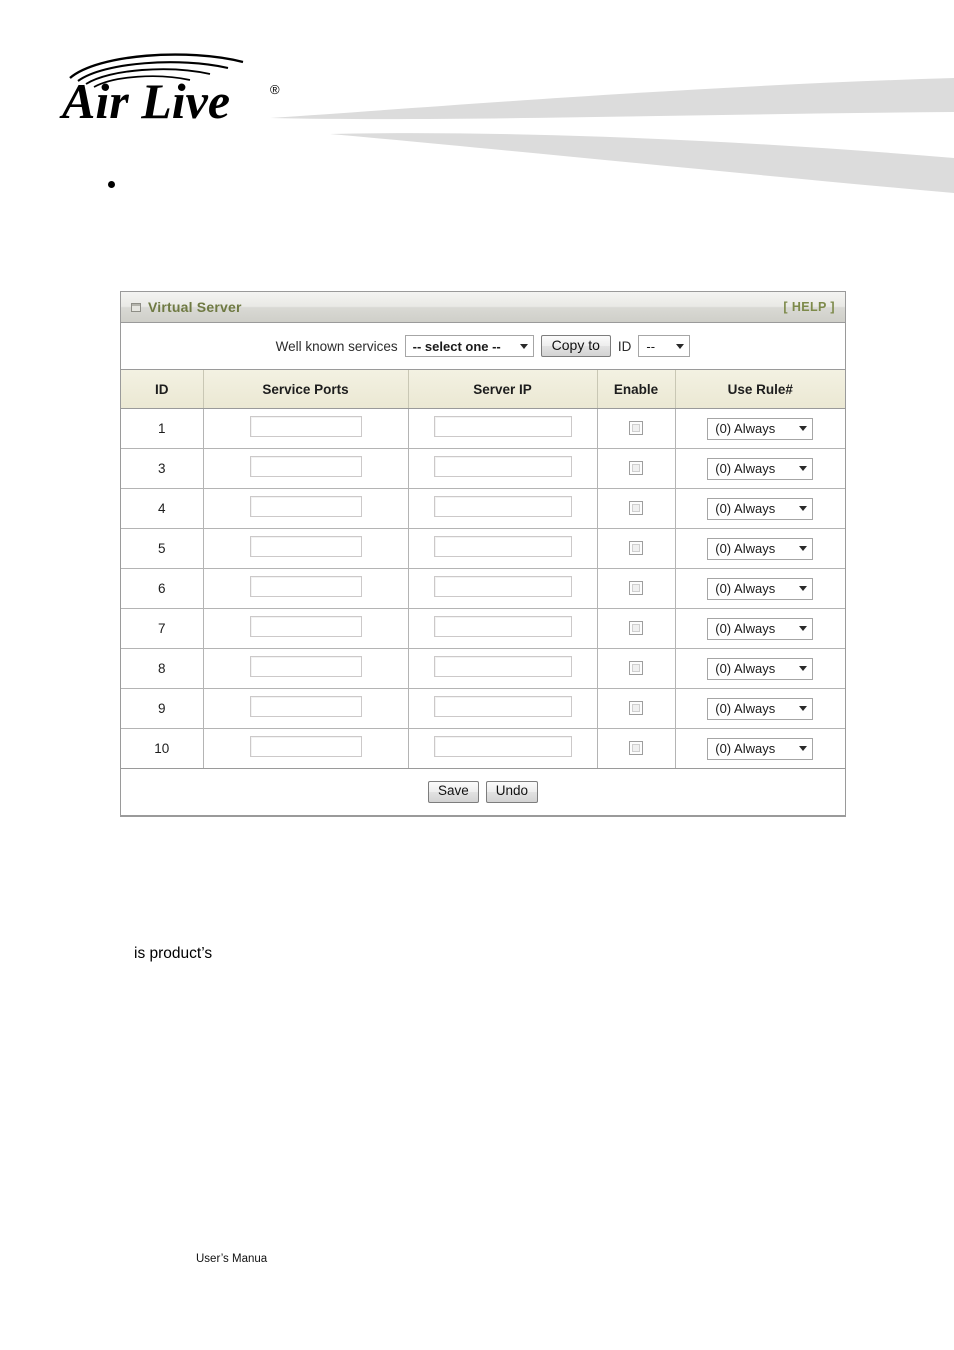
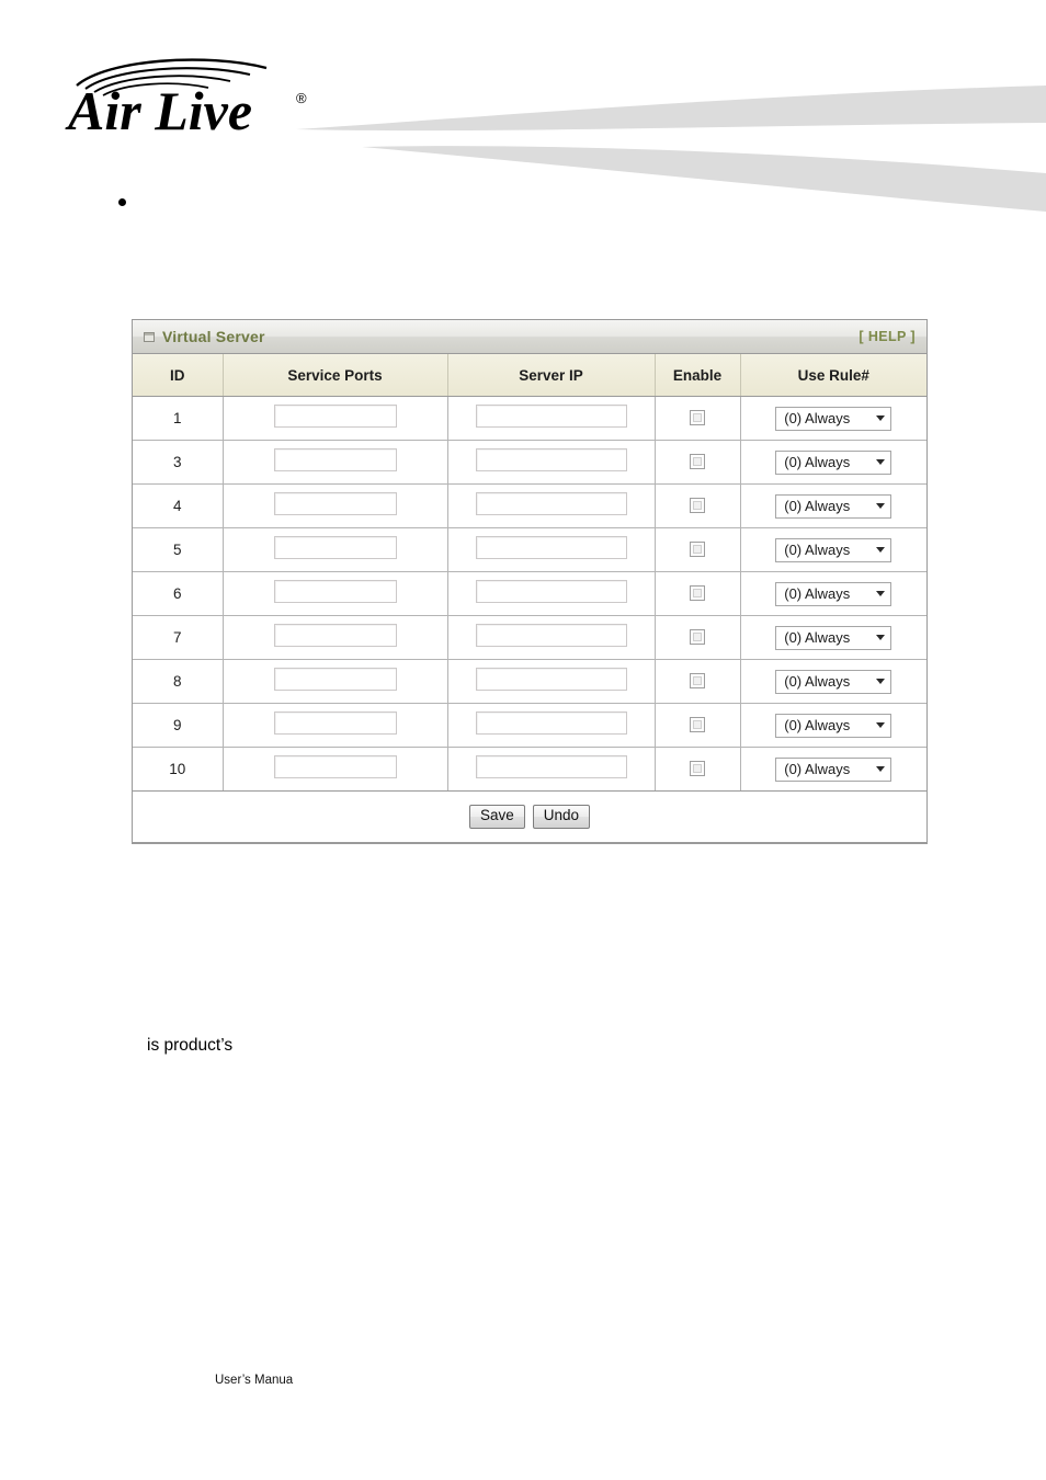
  Air Live
  ®
  Virtual Server
  [ HELP ]
- Well known services
- -- select one --
- Copy to
- ID
- --
  ID	Service Ports	Server IP	Enable	Use Rule#
  1				(0) Always
  3				(0) Always
  4				(0) Always
  5				(0) Always
  6				(0) Always
  7				(0) Always
  8				(0) Always
  9				(0) Always
  10				(0) Always
  Save Undo
  is product’s
  User’s Manua
